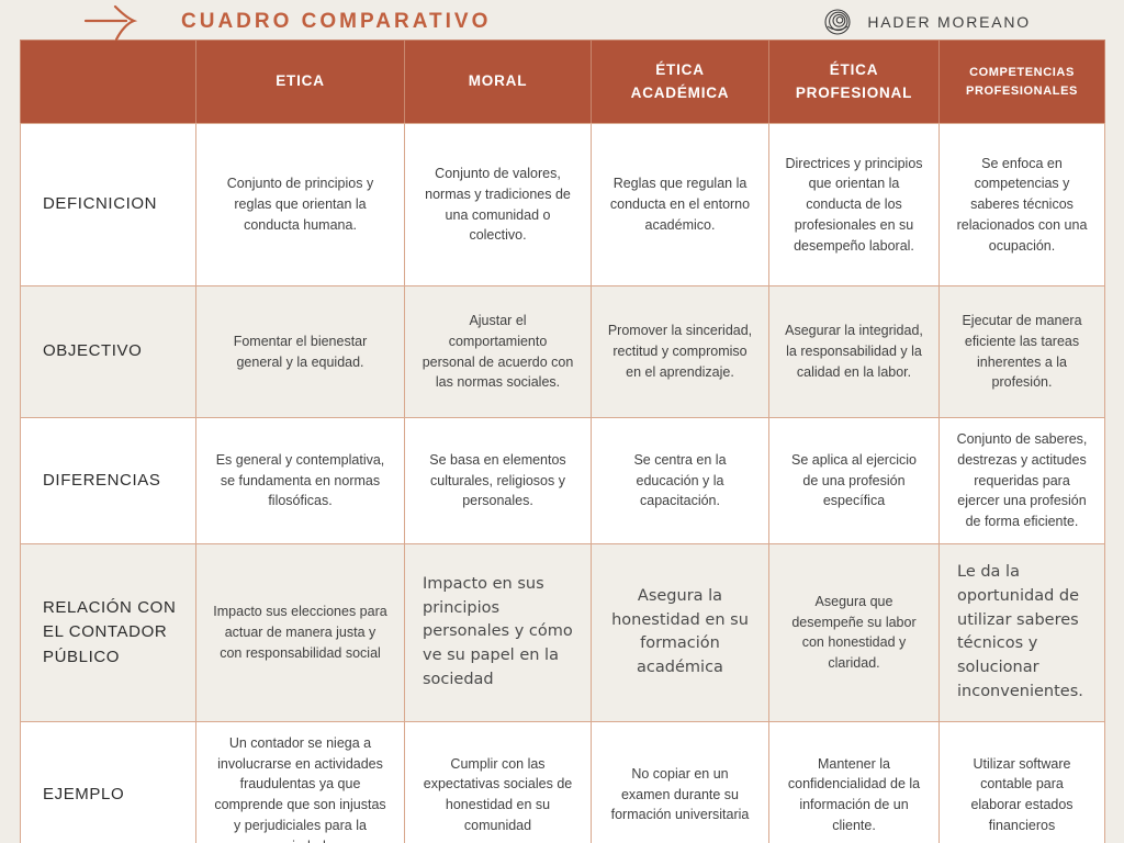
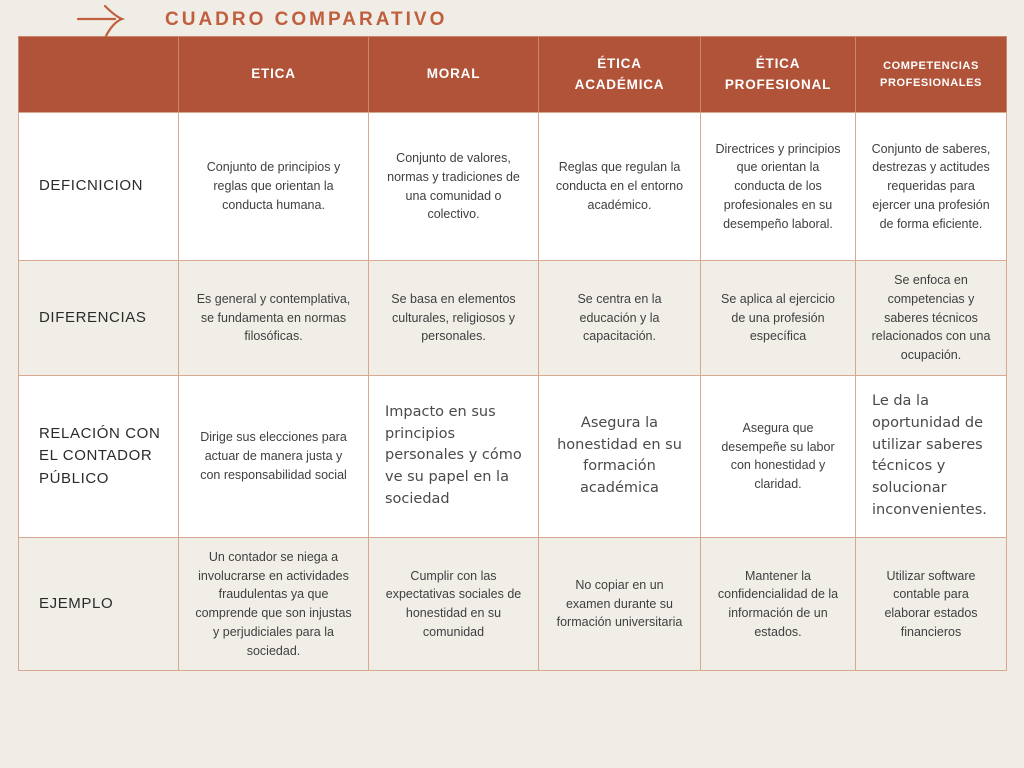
  CUADRO COMPARATIVO
- HADER MOREANO
  	ETICA	MORAL	ÉTICA ACADÉMICA	ÉTICA PROFESIONAL	COMPETENCIAS PROFESIONALES
- DEFICNICION	Conjunto de principios y reglas que orientan la conducta humana.	Conjunto de valores, normas y tradiciones de una comunidad o colectivo.	Reglas que regulan la conducta en el entorno académico.	Directrices y principios que orientan la conducta de los profesionales en su desempeño laboral.	Se enfoca en competencias y saberes técnicos relacionados con una ocupación.
+ DEFICNICION	Conjunto de principios y reglas que orientan la conducta humana.	Conjunto de valores, normas y tradiciones de una comunidad o colectivo.	Reglas que regulan la conducta en el entorno académico.	Directrices y principios que orientan la conducta de los profesionales en su desempeño laboral.	Conjunto de saberes, destrezas y actitudes requeridas para ejercer una profesión de forma eficiente.
- OBJECTIVO	Fomentar el bienestar general y la equidad.	Ajustar el comportamiento personal de acuerdo con las normas sociales.	Promover la sinceridad, rectitud y compromiso en el aprendizaje.	Asegurar la integridad, la responsabilidad y la calidad en la labor.	Ejecutar de manera eficiente las tareas inherentes a la profesión.
- DIFERENCIAS	Es general y contemplativa, se fundamenta en normas filosóficas.	Se basa en elementos culturales, religiosos y personales.	Se centra en la educación y la capacitación.	Se aplica al ejercicio de una profesión específica	Conjunto de saberes, destrezas y actitudes requeridas para ejercer una profesión de forma eficiente.
+ DIFERENCIAS	Es general y contemplativa, se fundamenta en normas filosóficas.	Se basa en elementos culturales, religiosos y personales.	Se centra en la educación y la capacitación.	Se aplica al ejercicio de una profesión específica	Se enfoca en competencias y saberes técnicos relacionados con una ocupación.
- RELACIÓN CON EL CONTADOR PÚBLICO	Impacto sus elecciones para actuar de manera justa y con responsabilidad social	Impacto en sus principios personales y cómo ve su papel en la sociedad	Asegura la honestidad en su formación académica	Asegura que desempeñe su labor con honestidad y claridad.	Le da la oportunidad de utilizar saberes técnicos y solucionar inconvenientes.
+ RELACIÓN CON EL CONTADOR PÚBLICO	Dirige sus elecciones para actuar de manera justa y con responsabilidad social	Impacto en sus principios personales y cómo ve su papel en la sociedad	Asegura la honestidad en su formación académica	Asegura que desempeñe su labor con honestidad y claridad.	Le da la oportunidad de utilizar saberes técnicos y solucionar inconvenientes.
- EJEMPLO	Un contador se niega a involucrarse en actividades fraudulentas ya que comprende que son injustas y perjudiciales para la	Cumplir con las expectativas sociales de honestidad en su comunidad	No copiar en un examen durante su formación universitaria	Mantener la confidencialidad de la información de un cliente.	Utilizar software contable para elaborar estados financieros
+ EJEMPLO	Un contador se niega a involucrarse en actividades fraudulentas ya que comprende que son injustas y perjudiciales para la sociedad.	Cumplir con las expectativas sociales de honestidad en su comunidad	No copiar en un examen durante su formación universitaria	Mantener la confidencialidad de la información de un estados.	Utilizar software contable para elaborar estados financieros
